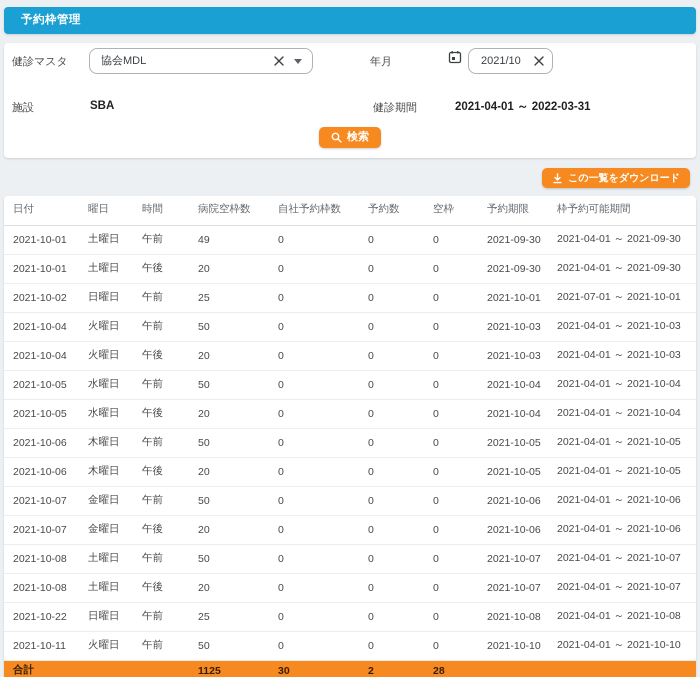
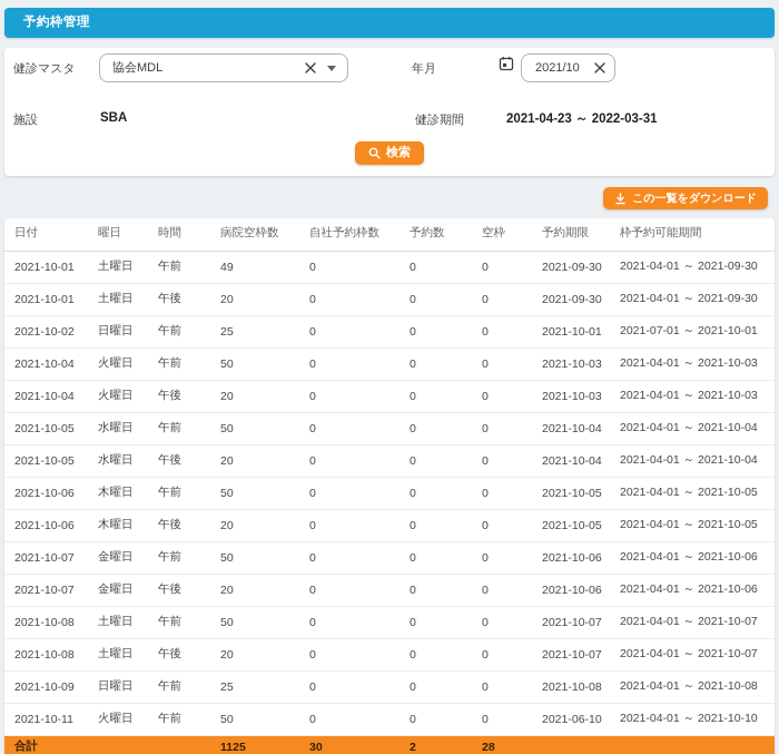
  予約枠管理
  健診マスタ
  協会MDL
  年月
  2021/10
  施設
  SBA
  健診期間
- 2021-04-01 ～ 2022-03-31
+ 2021-04-23 ～ 2022-03-31
  検索
  この一覧をダウンロード
  日付	曜日	時間	病院空枠数	自社予約枠数	予約数	空枠	予約期限	枠予約可能期間
  2021-10-01	土曜日	午前	49	0	0	0	2021-09-30	2021-04-01 ～ 2021-09-30
  2021-10-01	土曜日	午後	20	0	0	0	2021-09-30	2021-04-01 ～ 2021-09-30
  2021-10-02	日曜日	午前	25	0	0	0	2021-10-01	2021-07-01 ～ 2021-10-01
  2021-10-04	火曜日	午前	50	0	0	0	2021-10-03	2021-04-01 ～ 2021-10-03
  2021-10-04	火曜日	午後	20	0	0	0	2021-10-03	2021-04-01 ～ 2021-10-03
  2021-10-05	水曜日	午前	50	0	0	0	2021-10-04	2021-04-01 ～ 2021-10-04
  2021-10-05	水曜日	午後	20	0	0	0	2021-10-04	2021-04-01 ～ 2021-10-04
  2021-10-06	木曜日	午前	50	0	0	0	2021-10-05	2021-04-01 ～ 2021-10-05
  2021-10-06	木曜日	午後	20	0	0	0	2021-10-05	2021-04-01 ～ 2021-10-05
  2021-10-07	金曜日	午前	50	0	0	0	2021-10-06	2021-04-01 ～ 2021-10-06
  2021-10-07	金曜日	午後	20	0	0	0	2021-10-06	2021-04-01 ～ 2021-10-06
  2021-10-08	土曜日	午前	50	0	0	0	2021-10-07	2021-04-01 ～ 2021-10-07
  2021-10-08	土曜日	午後	20	0	0	0	2021-10-07	2021-04-01 ～ 2021-10-07
- 2021-10-22	日曜日	午前	25	0	0	0	2021-10-08	2021-04-01 ～ 2021-10-08
+ 2021-10-09	日曜日	午前	25	0	0	0	2021-10-08	2021-04-01 ～ 2021-10-08
- 2021-10-11	火曜日	午前	50	0	0	0	2021-10-10	2021-04-01 ～ 2021-10-10
+ 2021-10-11	火曜日	午前	50	0	0	0	2021-06-10	2021-04-01 ～ 2021-10-10
  合計			1125	30	2	28
